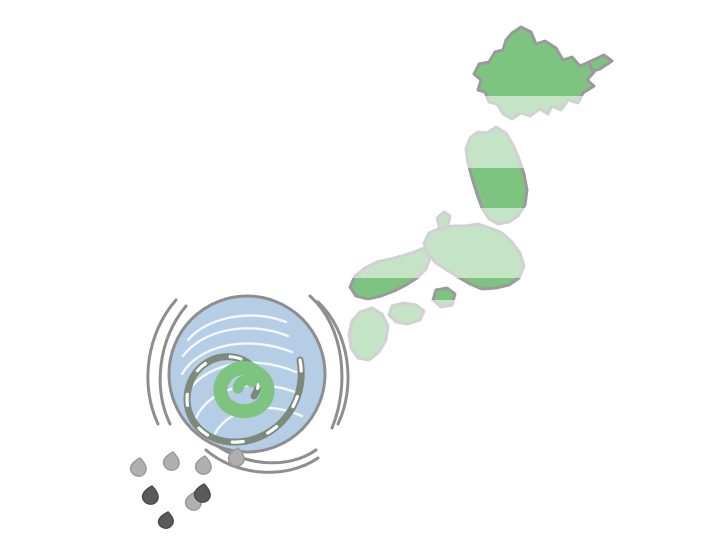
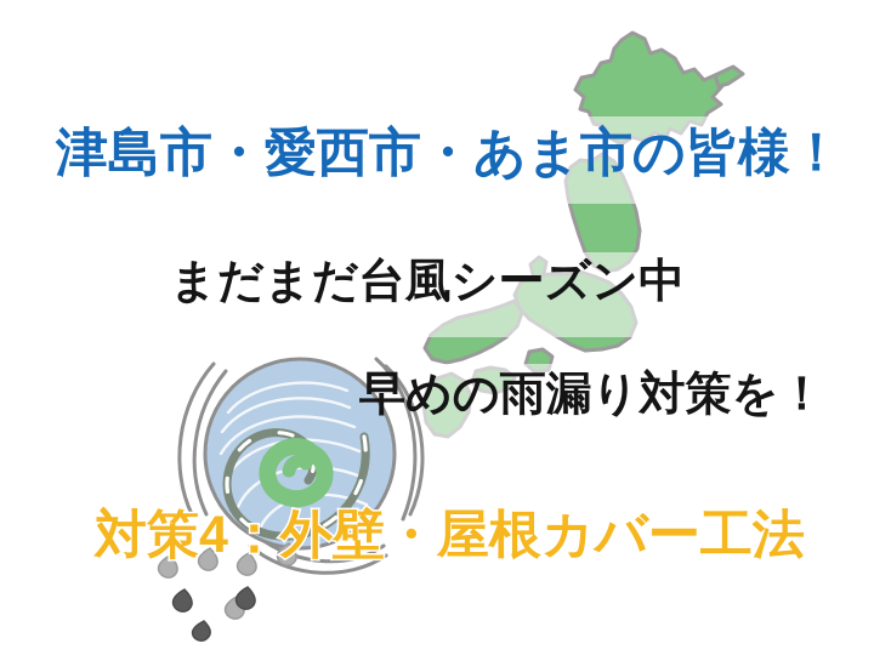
+ 津島市・愛西市・あま市の皆様！
+ まだまだ台風シーズン中
+ 早めの雨漏り対策を！
+ 対策4：外壁・屋根カバー工法
